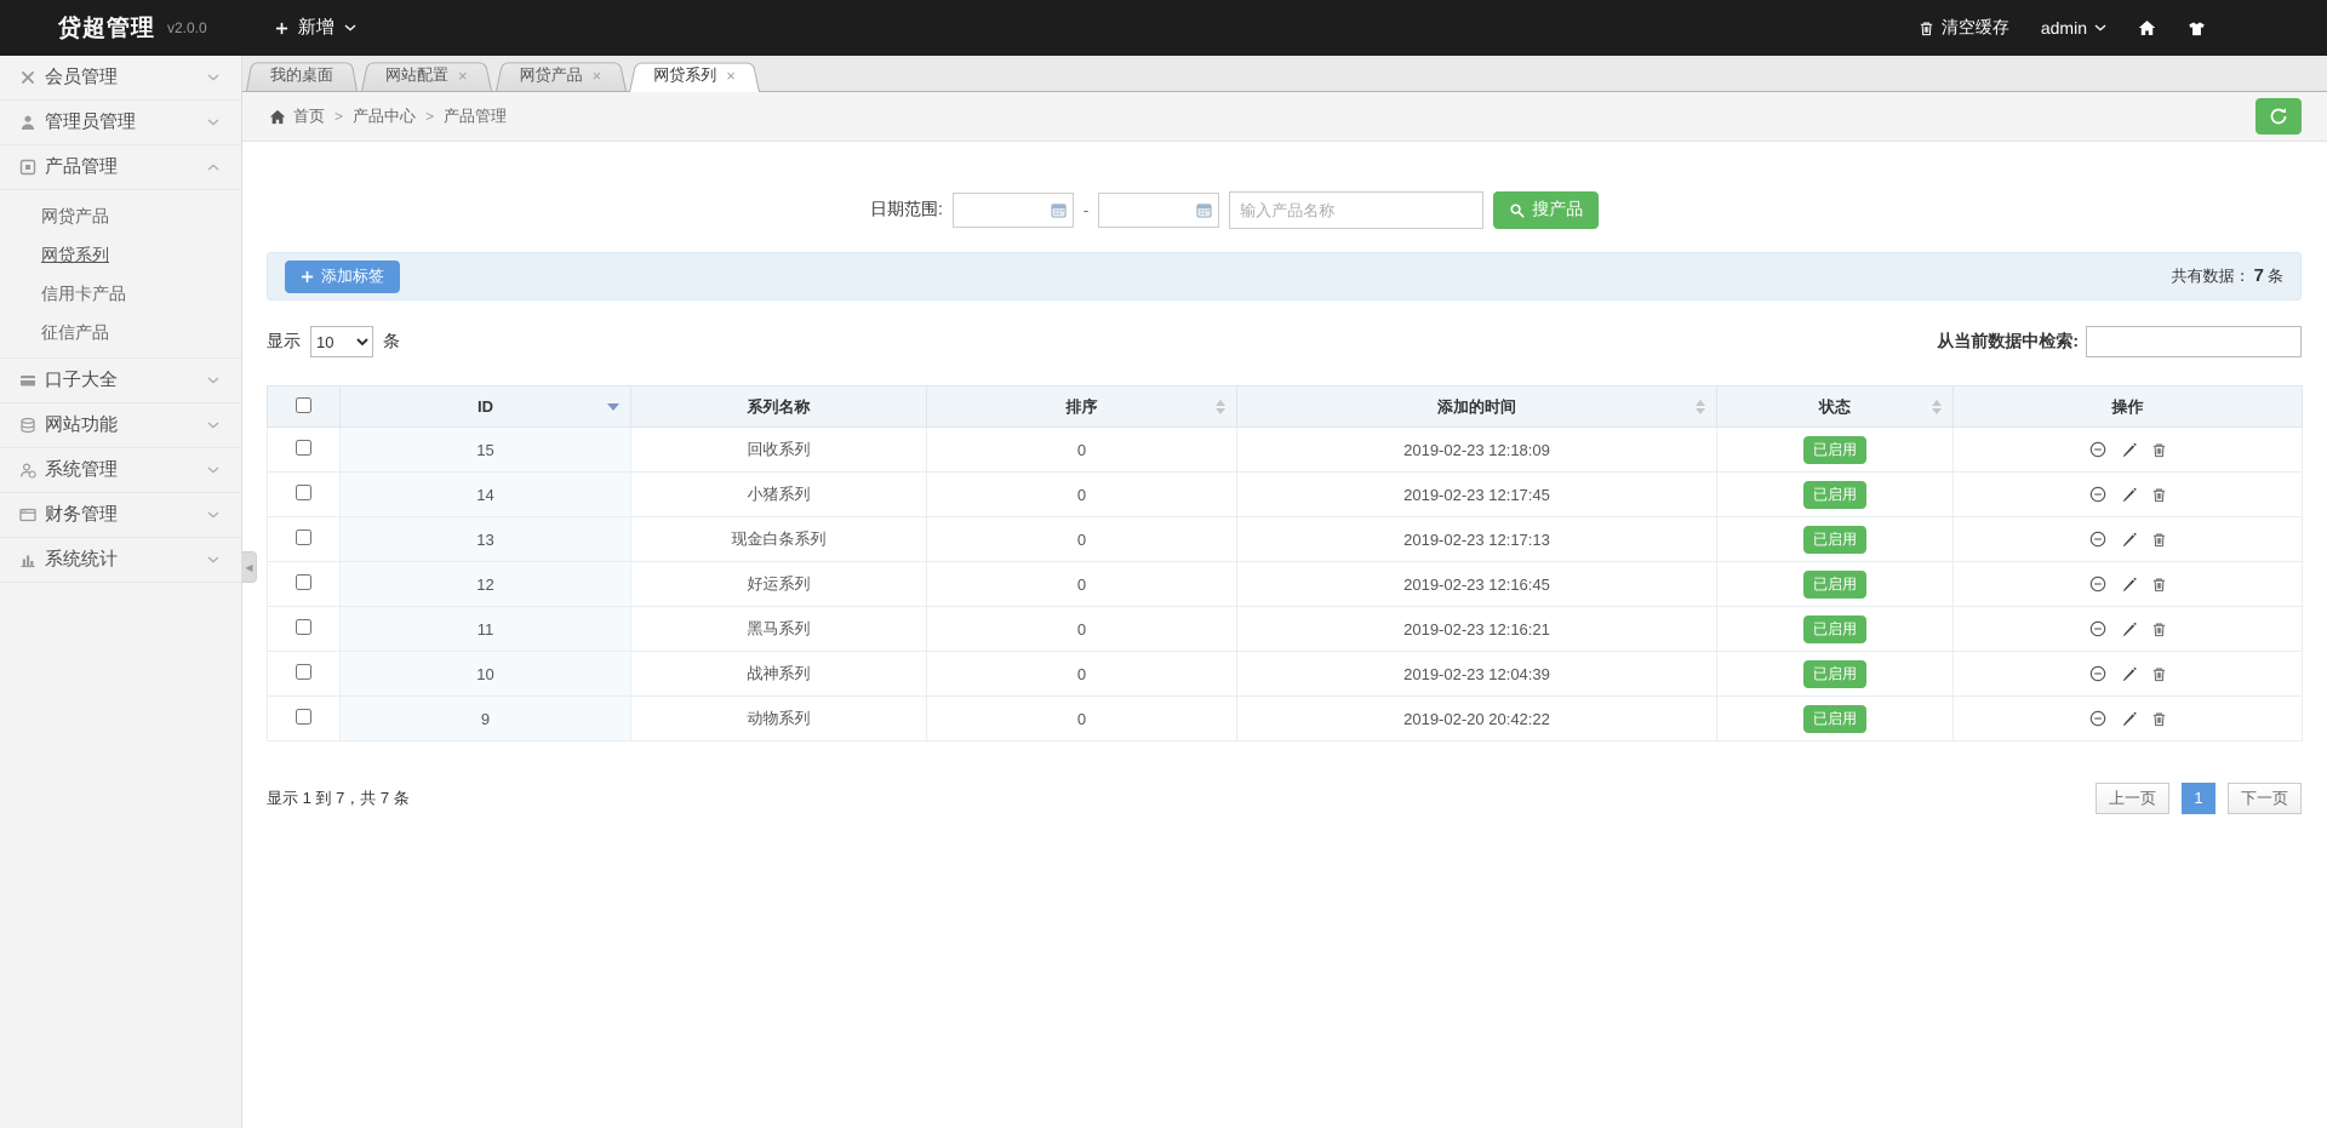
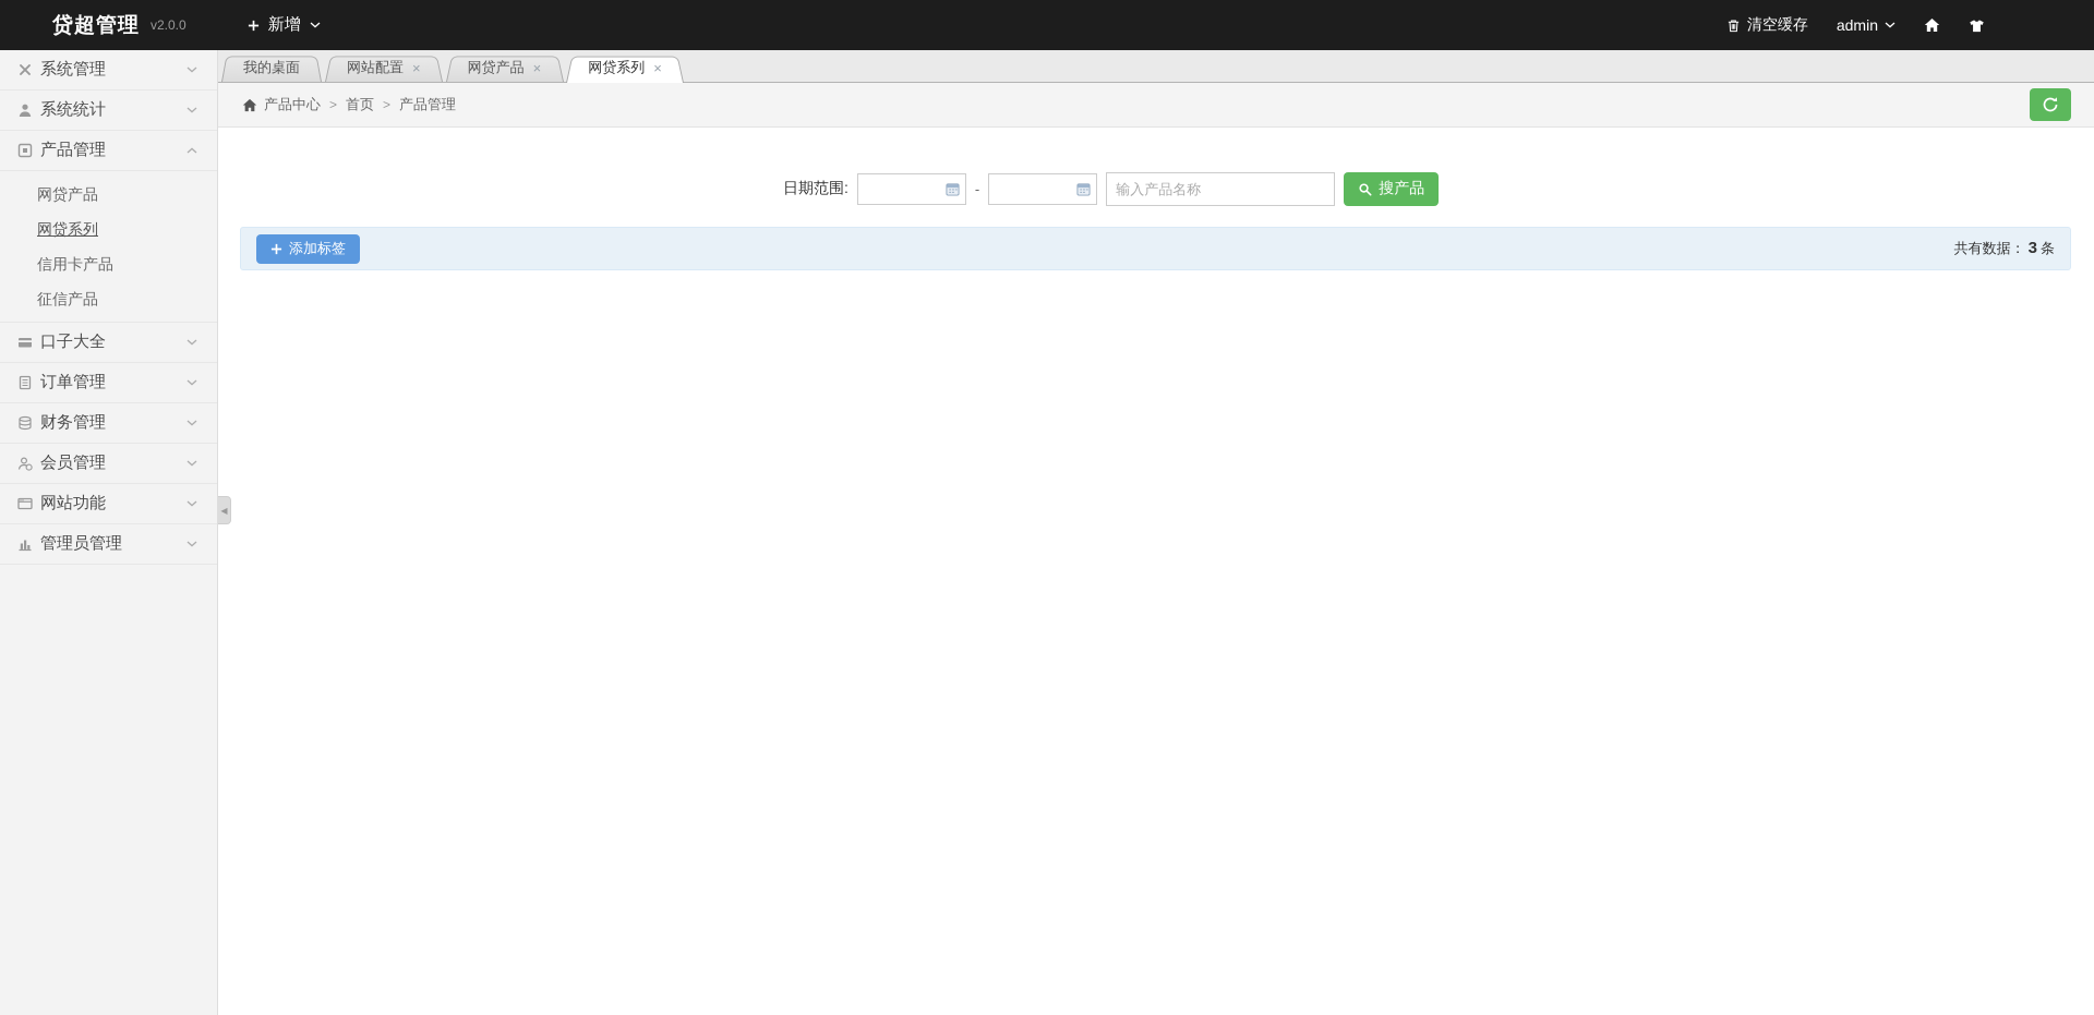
  贷超管理
  v2.0.0
  新增
  清空缓存
  admin
- 会员管理
+ 系统管理
- 管理员管理
+ 系统统计
  产品管理
  网贷产品
  网贷系列
  信用卡产品
  征信产品
  口子大全
+ 订单管理
- 网站功能
+ 财务管理
- 系统管理
+ 会员管理
- 财务管理
+ 网站功能
- 系统统计
+ 管理员管理
  ◀
  我的桌面
  网站配置
  ×
  网贷产品
  ×
  网贷系列
  ×
- 首页
+ 产品中心
  >
- 产品中心
+ 首页
  >
  产品管理
  日期范围:
  -
  输入产品名称
  搜产品
  添加标签
- 共有数据： 7 条
+ 共有数据： 3 条
- 显示
- 10
- 条
- 从当前数据中检索:
- 	ID	系列名称	排序	添加的时间	状态	操作
- 	15	回收系列	0	2019-02-23 12:18:09	已启用
- 	14	小猪系列	0	2019-02-23 12:17:45	已启用
- 	13	现金白条系列	0	2019-02-23 12:17:13	已启用
- 	12	好运系列	0	2019-02-23 12:16:45	已启用
- 	11	黑马系列	0	2019-02-23 12:16:21	已启用
- 	10	战神系列	0	2019-02-23 12:04:39	已启用
- 	9	动物系列	0	2019-02-20 20:42:22	已启用
- 显示 1 到 7，共 7 条
- 上一页
- 1
- 下一页
